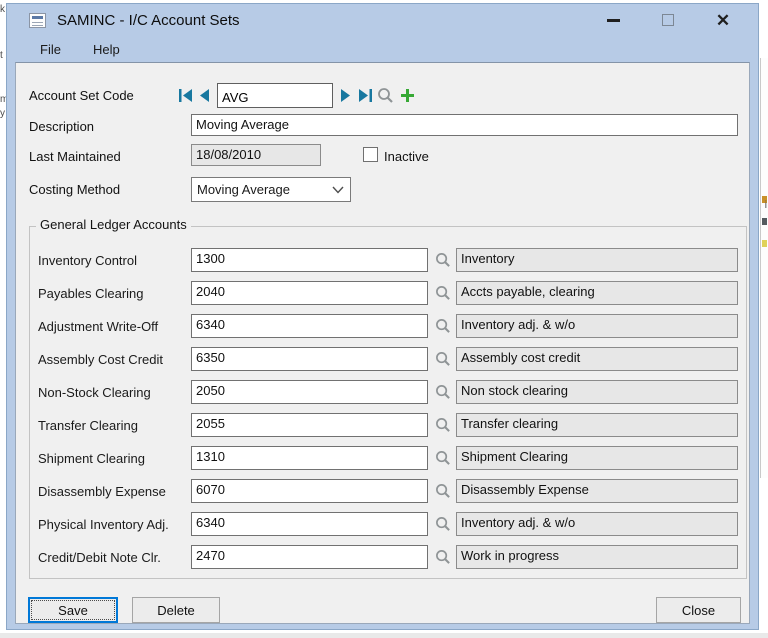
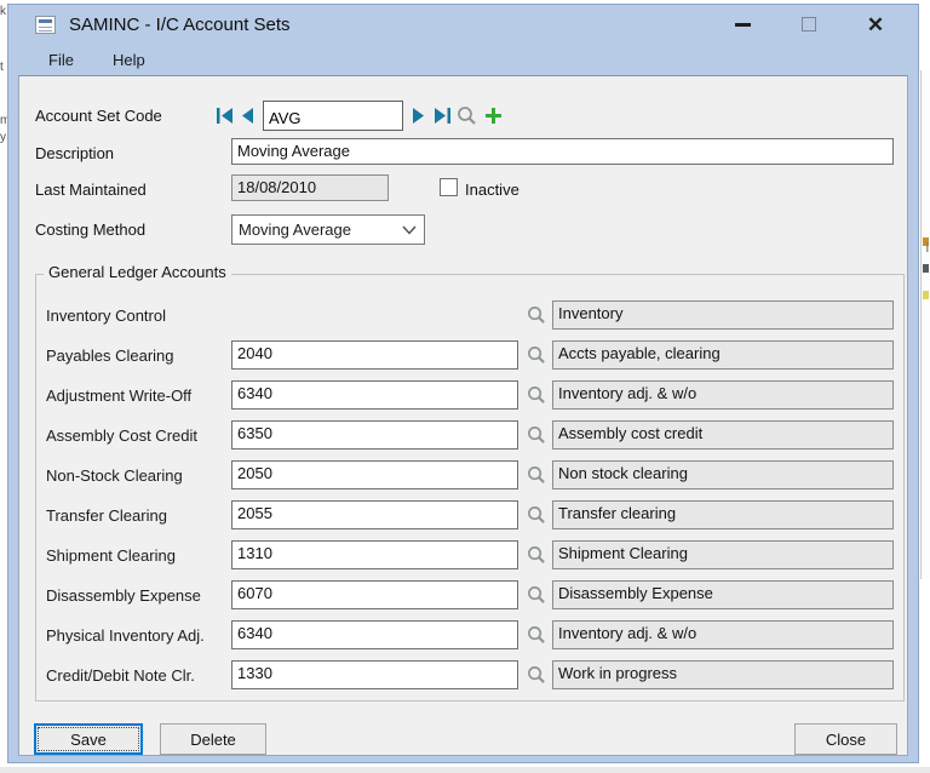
  k
  t
  m
  y
  i
  SAMINC - I/C Account Sets
  ✕
  File
  Help
  Account Set Code
  AVG
  Description
  Moving Average
  Last Maintained
  18/08/2010
  Inactive
  Costing Method
  Moving Average
  General Ledger Accounts
  Inventory Control
- 1300
  Inventory
  Payables Clearing
  2040
  Accts payable, clearing
  Adjustment Write-Off
  6340
  Inventory adj. & w/o
  Assembly Cost Credit
  6350
  Assembly cost credit
  Non-Stock Clearing
  2050
  Non stock clearing
  Transfer Clearing
  2055
  Transfer clearing
  Shipment Clearing
  1310
  Shipment Clearing
  Disassembly Expense
  6070
  Disassembly Expense
  Physical Inventory Adj.
  6340
  Inventory adj. & w/o
  Credit/Debit Note Clr.
- 2470
+ 1330
  Work in progress
  Save
  Delete
  Close
